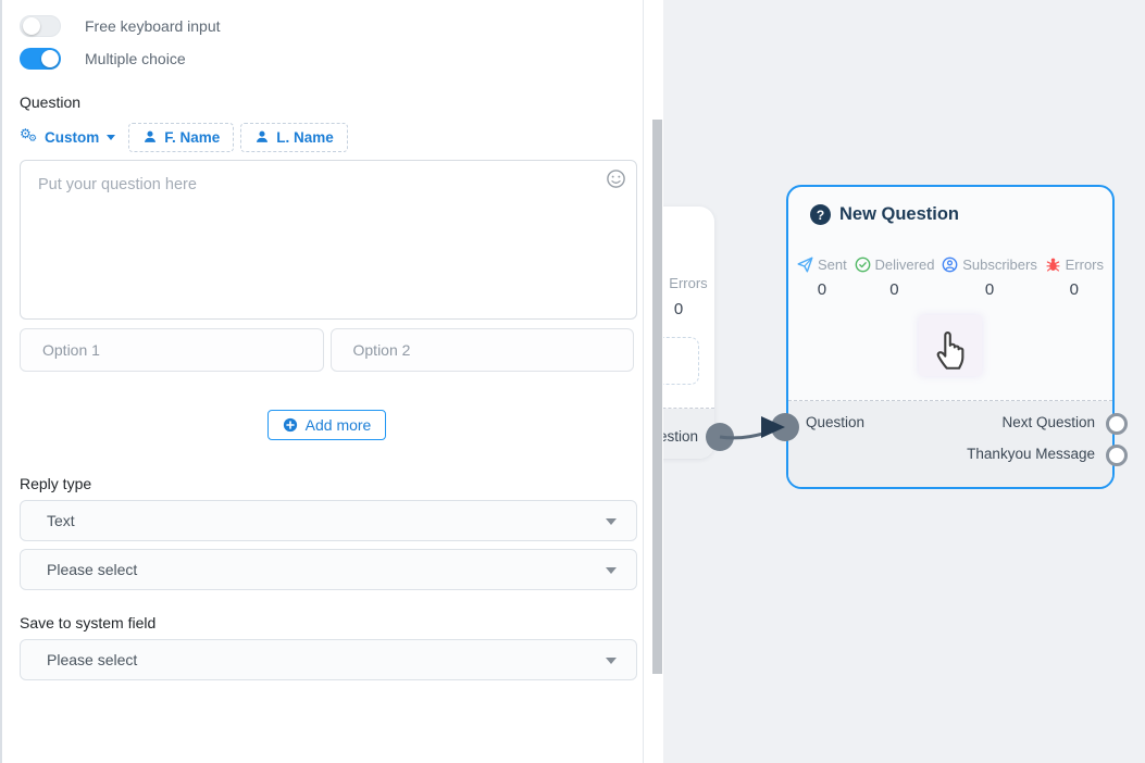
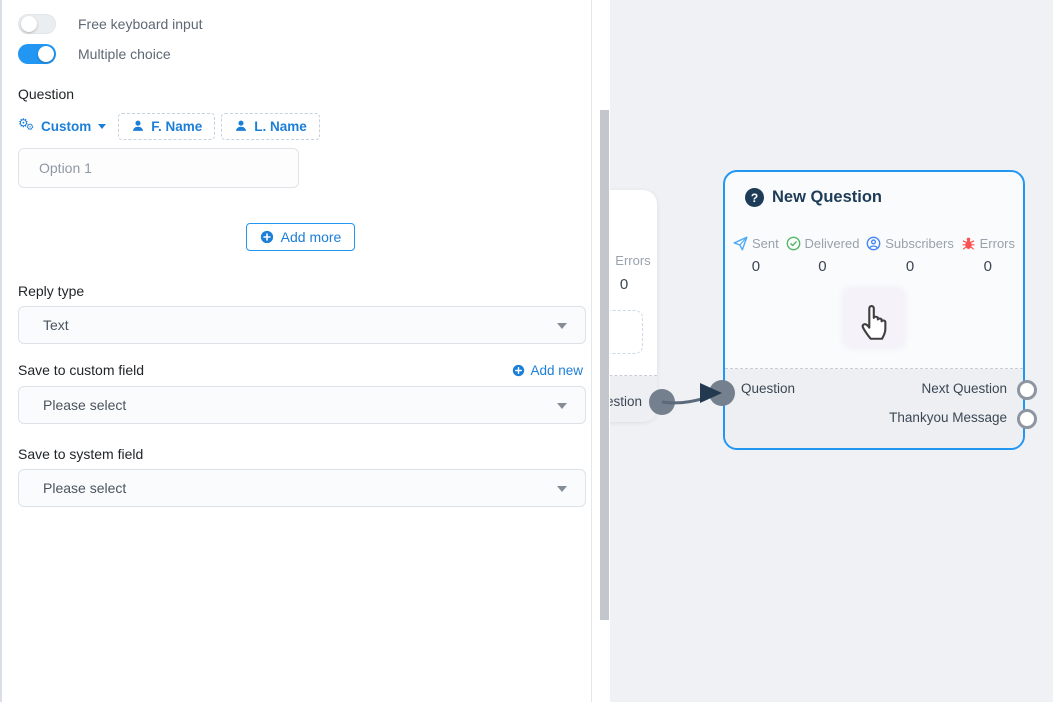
  Free keyboard input
  Multiple choice
  Question
  ⚙
  ⚙
  Custom
  F. Name
  L. Name
- Put your question here
  Option 1
- Option 2
  Add more
  Reply type
  Text
+ Save to custom field
+ Add new
  Please select
  Save to system field
  Please select
  Errors
  0
  estion
  New Question
  Sent
  0
  Delivered
  0
  Subscribers
  0
  Errors
  0
  Question
  Next Question
  Thankyou Message
